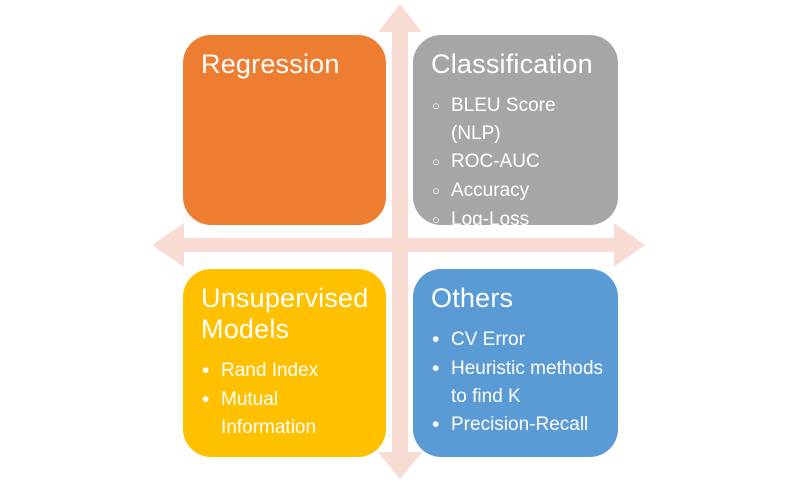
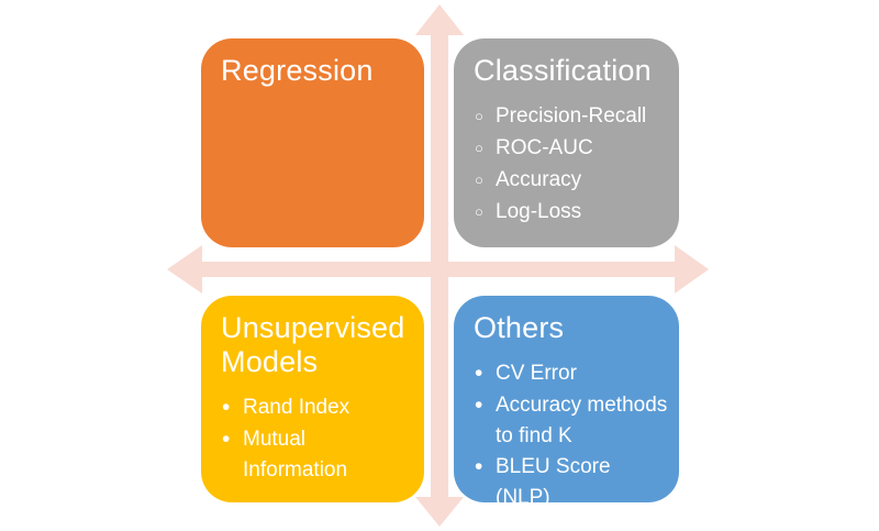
  Regression
  Classification
- BLEU Score (NLP)
+ Precision-Recall
  ROC-AUC
  Accuracy
  Log-Loss
  Unsupervised Models
  Rand Index
  Mutual Information
  Others
  CV Error
- Heuristic methods to find K
+ Accuracy methods to find K
- Precision-Recall
+ BLEU Score (NLP)
